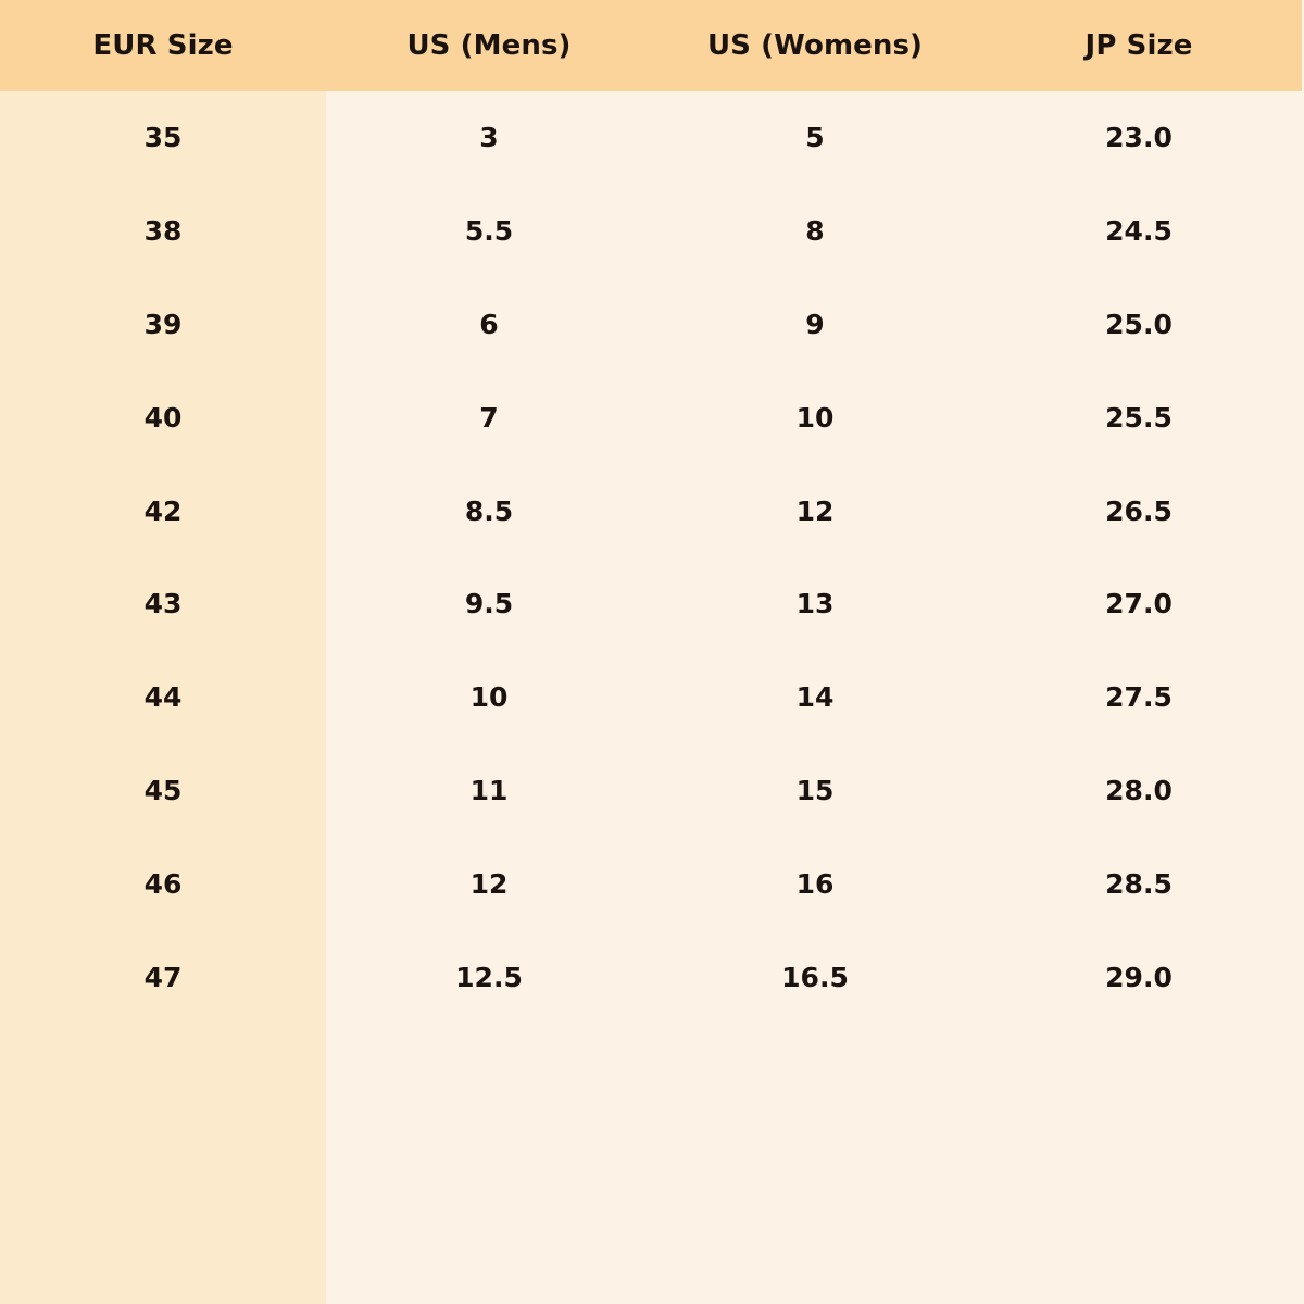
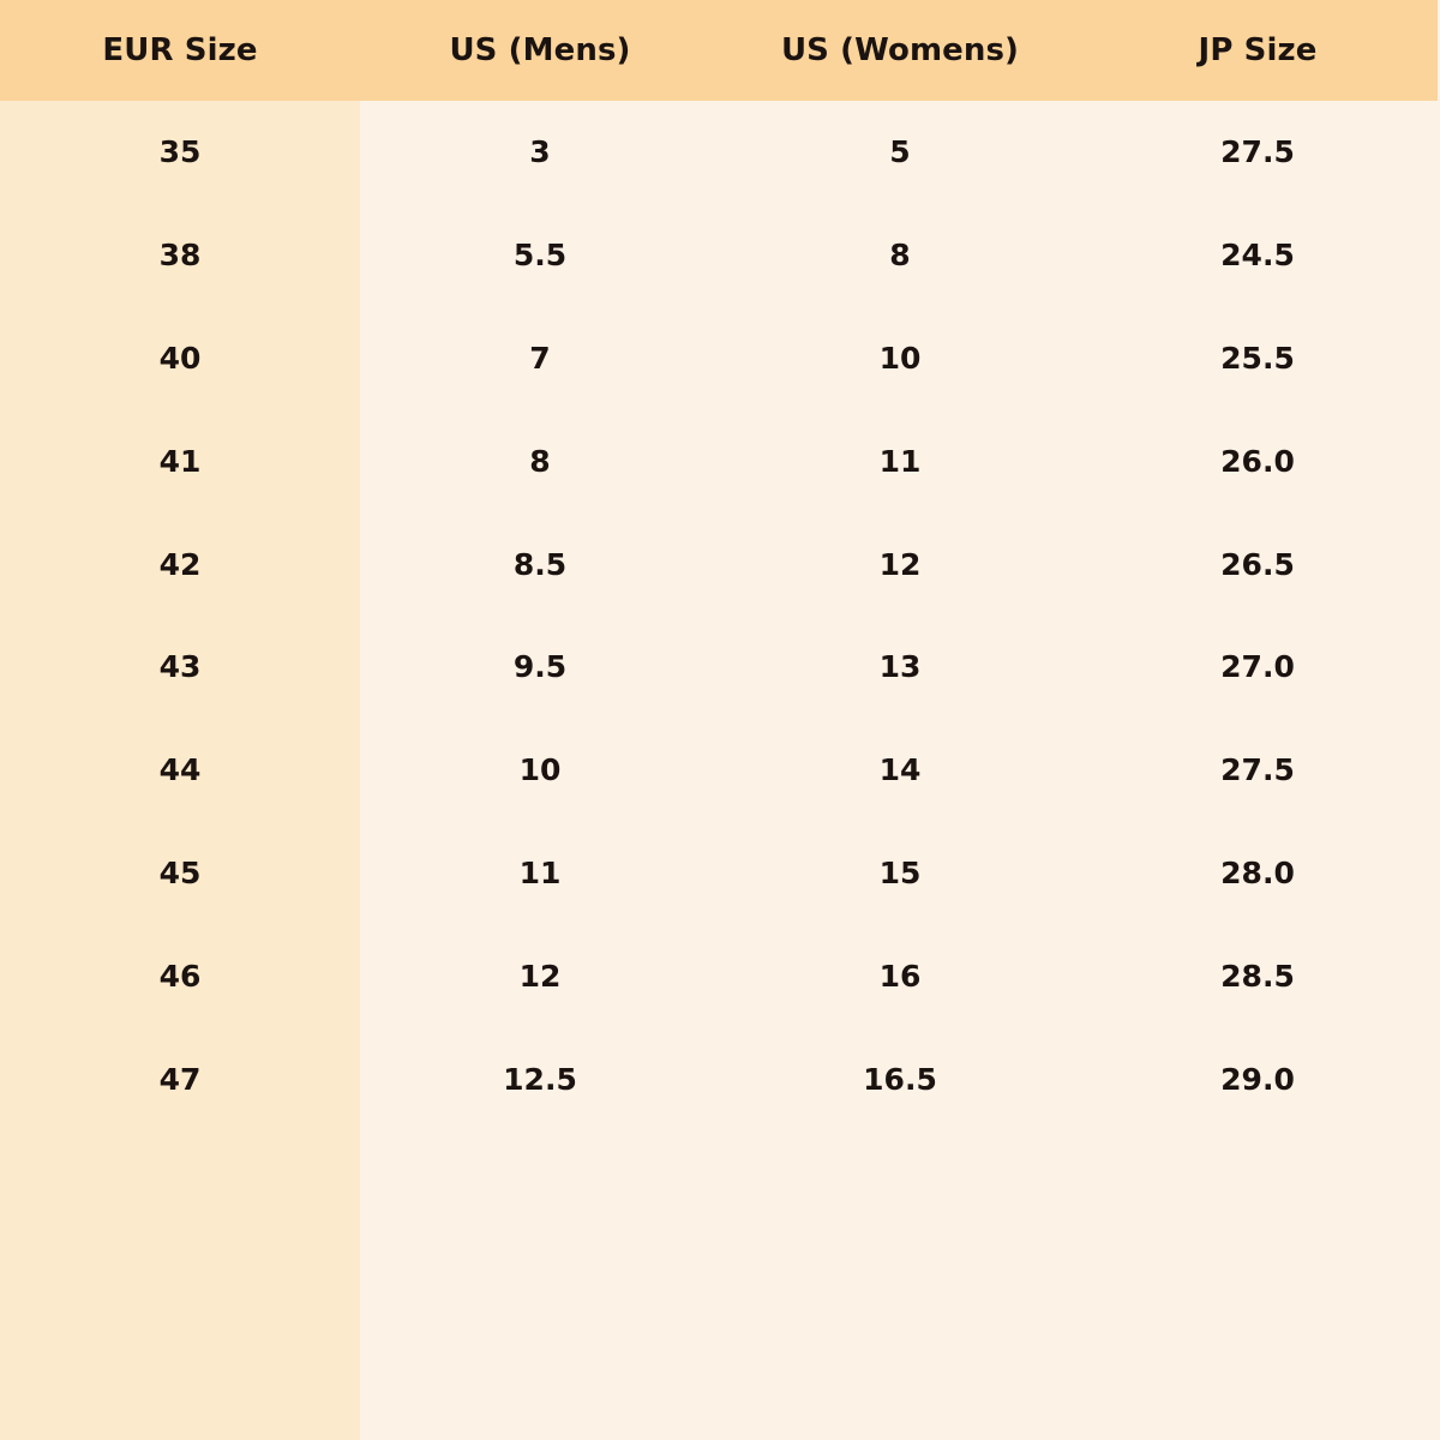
  EUR Size	US (Mens)	US (Womens)	JP Size
- 35	3	5	23.0
+ 35	3	5	27.5
  38	5.5	8	24.5
- 39	6	9	25.0
  40	7	10	25.5
+ 41	8	11	26.0
  42	8.5	12	26.5
  43	9.5	13	27.0
  44	10	14	27.5
  45	11	15	28.0
  46	12	16	28.5
  47	12.5	16.5	29.0
